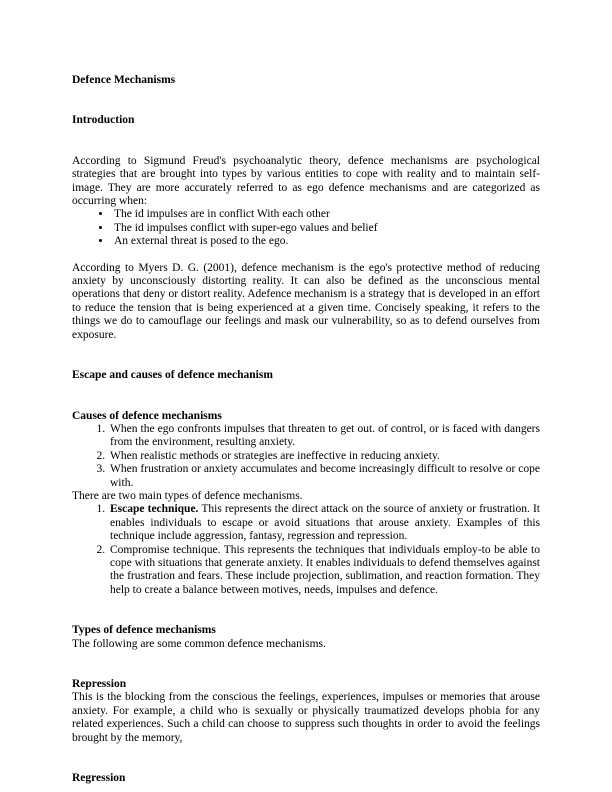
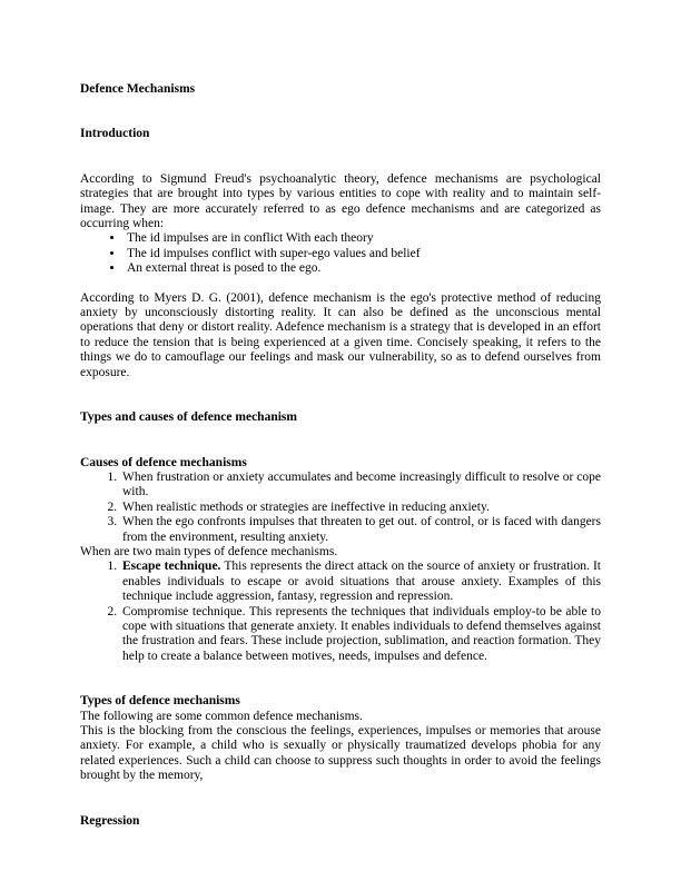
  Defence Mechanisms
  Introduction
  According to Sigmund Freud's psychoanalytic theory, defence mechanisms are psychological strategies that are brought into types by various entities to cope with reality and to maintain self-image. They are more accurately referred to as ego defence mechanisms and are categorized as occurring when:
- The id impulses are in conflict With each other
+ The id impulses are in conflict With each theory
  The id impulses conflict with super-ego values and belief
  An external threat is posed to the ego.
  According to Myers D. G. (2001), defence mechanism is the ego's protective method of reducing anxiety by unconsciously distorting reality. It can also be defined as the unconscious mental operations that deny or distort reality. Adefence mechanism is a strategy that is developed in an effort to reduce the tension that is being experienced at a given time. Concisely speaking, it refers to the things we do to camouflage our feelings and mask our vulnerability, so as to defend ourselves from exposure.
- Escape and causes of defence mechanism
+ Types and causes of defence mechanism
  Causes of defence mechanisms
- When the ego confronts impulses that threaten to get out. of control, or is faced with dangers from the environment, resulting anxiety.
+ When frustration or anxiety accumulates and become increasingly difficult to resolve or cope with.
  When realistic methods or strategies are ineffective in reducing anxiety.
- When frustration or anxiety accumulates and become increasingly difficult to resolve or cope with.
+ When the ego confronts impulses that threaten to get out. of control, or is faced with dangers from the environment, resulting anxiety.
- There are two main types of defence mechanisms.
+ When are two main types of defence mechanisms.
  Escape technique. This represents the direct attack on the source of anxiety or frustration. It enables individuals to escape or avoid situations that arouse anxiety. Examples of this technique include aggression, fantasy, regression and repression.
  Compromise technique. This represents the techniques that individuals employ-to be able to cope with situations that generate anxiety. It enables individuals to defend themselves against the frustration and fears. These include projection, sublimation, and reaction formation. They help to create a balance between motives, needs, impulses and defence.
  Types of defence mechanisms
  The following are some common defence mechanisms.
- Repression
  This is the blocking from the conscious the feelings, experiences, impulses or memories that arouse anxiety. For example, a child who is sexually or physically traumatized develops phobia for any related experiences. Such a child can choose to suppress such thoughts in order to avoid the feelings brought by the memory,
  Regression
